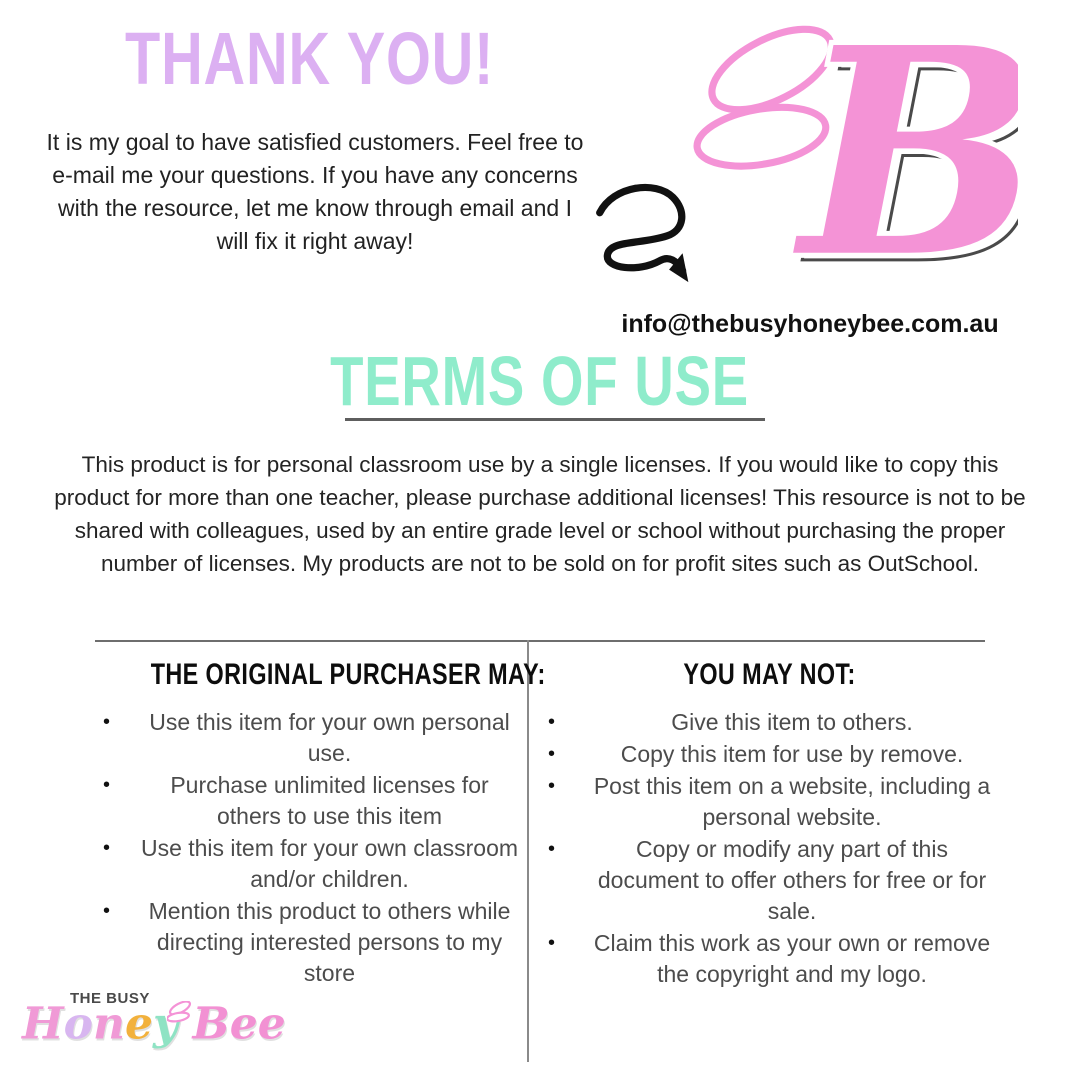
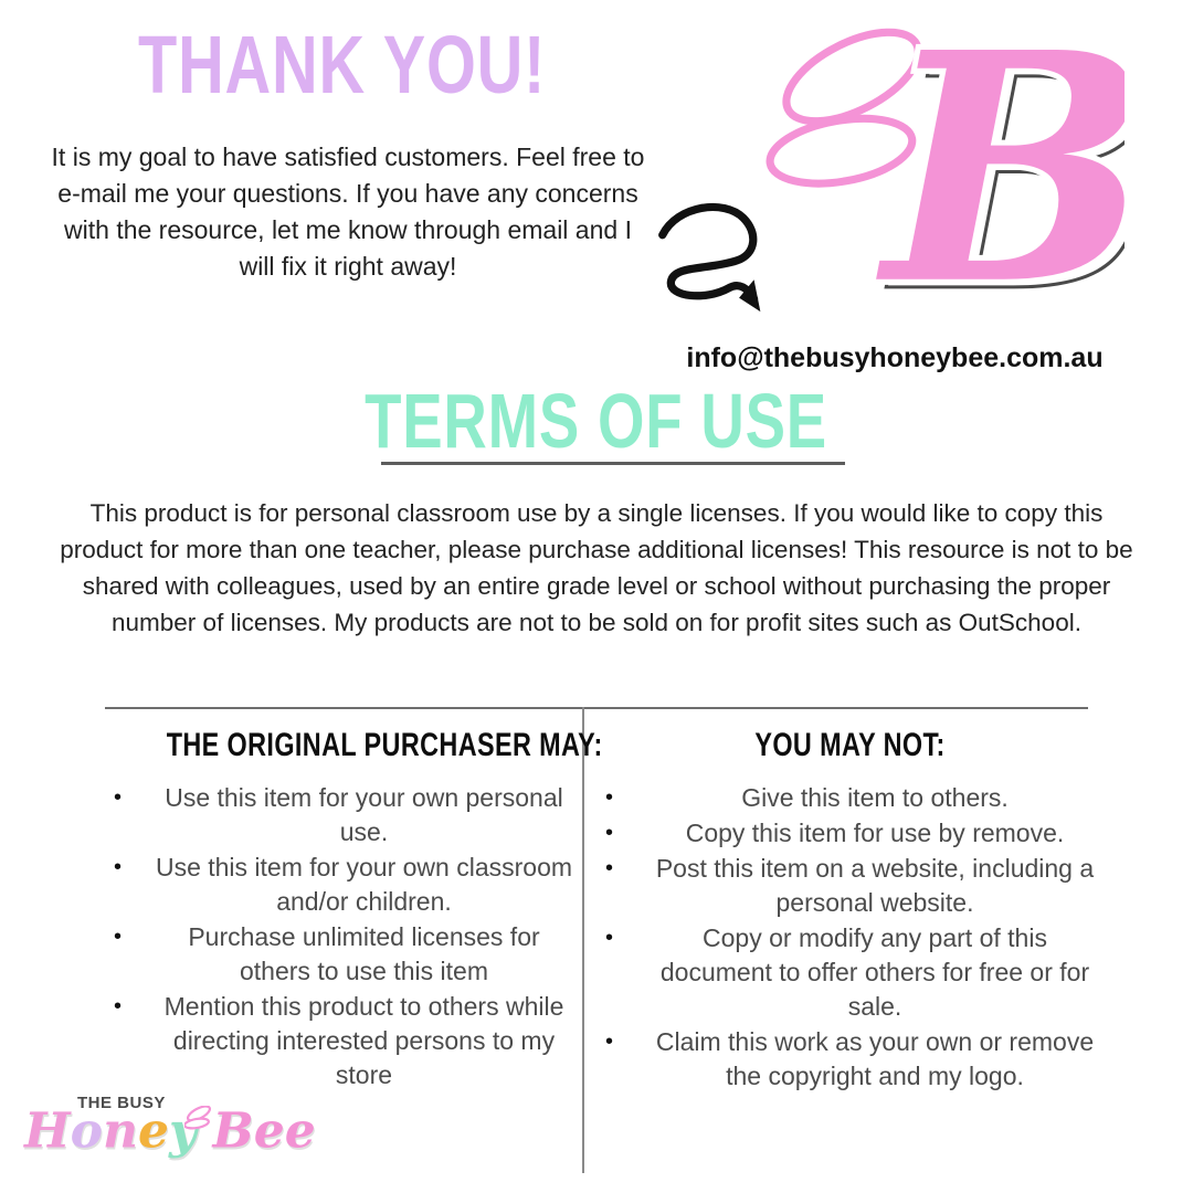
  THANK YOU!
  It is my goal to have satisfied customers. Feel free to e-mail me your questions. If you have any concerns with the resource, let me know through email and I will fix it right away!
  B
  info@thebusyhoneybee.com.au
  TERMS OF USE
  This product is for personal classroom use by a single licenses. If you would like to copy this product for more than one teacher, please purchase additional licenses! This resource is not to be shared with colleagues, used by an entire grade level or school without purchasing the proper number of licenses. My products are not to be sold on for profit sites such as OutSchool.
  THE ORIGINAL PURCHASER MAY:
  •
  Use this item for your own personal use.
  •
- Purchase unlimited licenses for others to use this item
+ Use this item for your own classroom and/or children.
  •
- Use this item for your own classroom and/or children.
+ Purchase unlimited licenses for others to use this item
  •
  Mention this product to others while directing interested persons to my store
  YOU MAY NOT:
  •
  Give this item to others.
  •
  Copy this item for use by remove.
  •
  Post this item on a website, including a personal website.
  •
  Copy or modify any part of this document to offer others for free or for sale.
  •
  Claim this work as your own or remove the copyright and my logo.
  THE BUSY
  Honey Bee
